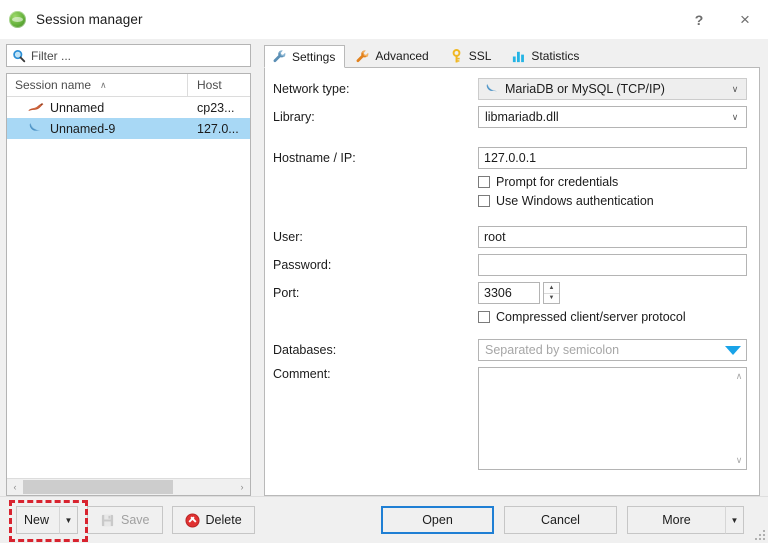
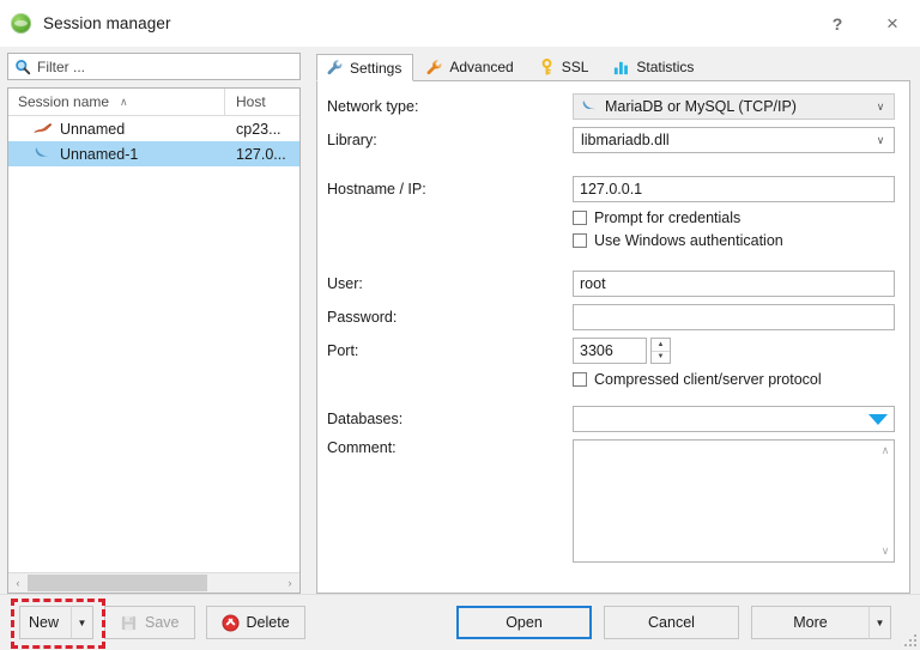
  Session manager
  ?
  ×
  Filter ...
  Session name
  ∧
  Host
  Unnamed
  cp23...
- Unnamed-9
+ Unnamed-1
  127.0...
  ‹
  ›
  Settings
  Advanced
  SSL
  Statistics
  Network type:
  MariaDB or MySQL (TCP/IP)
  ∨
  Library:
  libmariadb.dll
  ∨
  Hostname / IP:
  127.0.0.1
  Prompt for credentials
  Use Windows authentication
  User:
  root
  Password:
  Port:
  3306
  Compressed client/server protocol
  Databases:
- Separated by semicolon
  Comment:
  ∧
  ∨
  New
  ▼
  Save
  Delete
  Open
  Cancel
  More
  ▼
